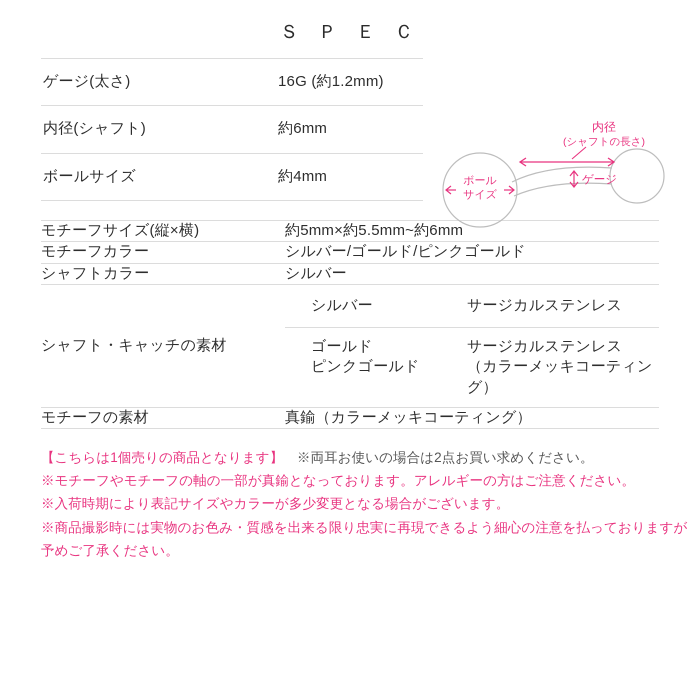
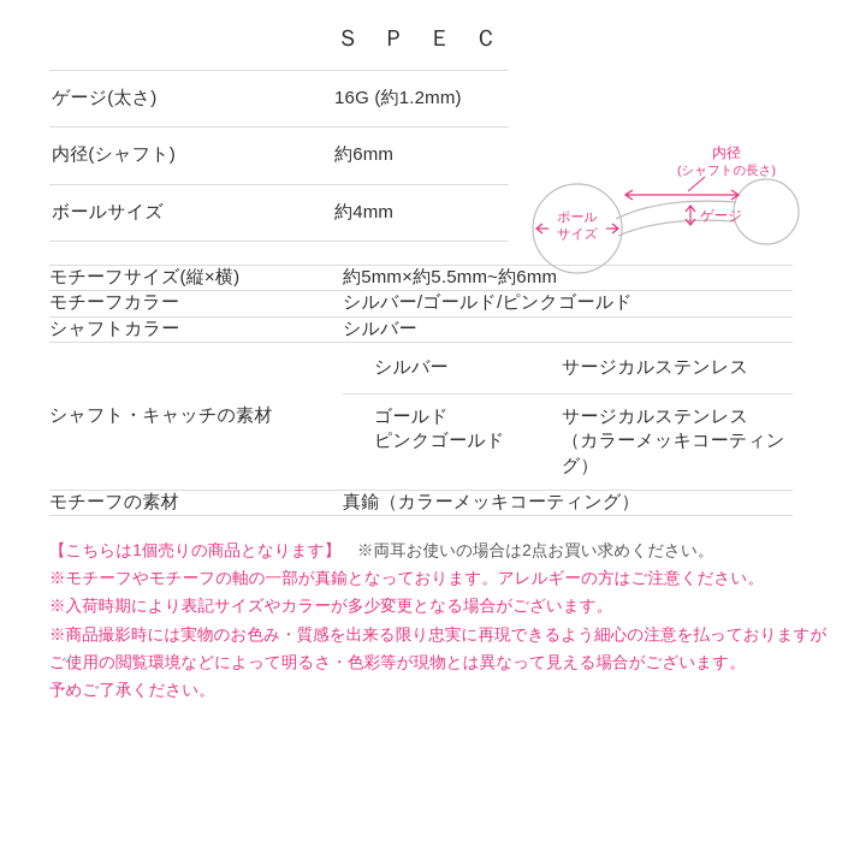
  Ｓ Ｐ Ｅ Ｃ
  ゲージ(太さ)	16G (約1.2mm)
  内径(シャフト)	約6mm
  ボールサイズ	約4mm
  内径
  (シャフトの長さ)
  ボール
  サイズ
  ゲージ
  モチーフサイズ(縦×横)	約5mm×約5.5mm~約6mm
  モチーフカラー	シルバー/ゴールド/ピンクゴールド
  シャフトカラー	シルバー
  シャフト・キャッチの素材	シルバー サージカルステンレス ゴールド ピンクゴールド サージカルステンレス （カラーメッキコーティング）
  モチーフの素材	真鍮（カラーメッキコーティング）
  【こちらは1個売りの商品となります】 ※両耳お使いの場合は2点お買い求めください。
  ※モチーフやモチーフの軸の一部が真鍮となっております。アレルギーの方はご注意ください。
  ※入荷時期により表記サイズやカラーが多少変更となる場合がございます。
  ※商品撮影時には実物のお色み・質感を出来る限り忠実に再現できるよう細心の注意を払っておりますが
+ ご使用の閲覧環境などによって明るさ・色彩等が現物とは異なって見える場合がございます。
  予めご了承ください。
